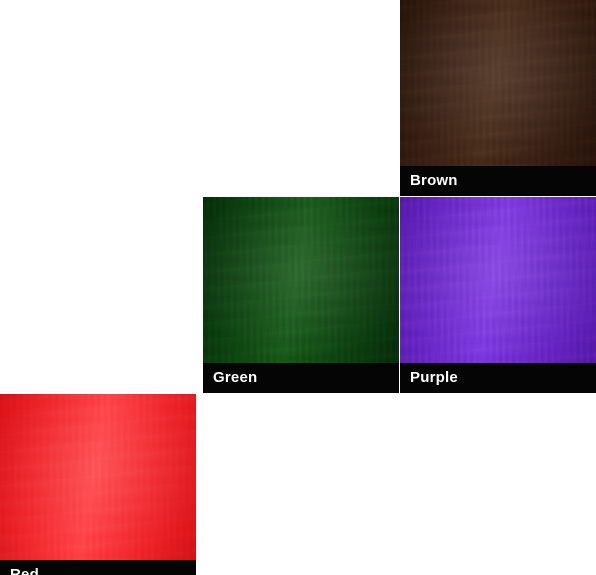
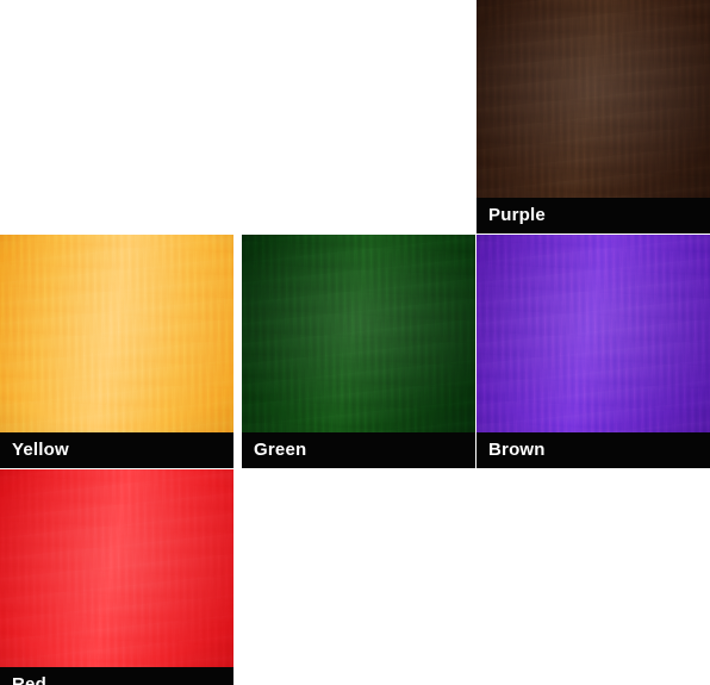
- Brown
+ Purple
+ Yellow
  Green
- Purple
+ Brown
